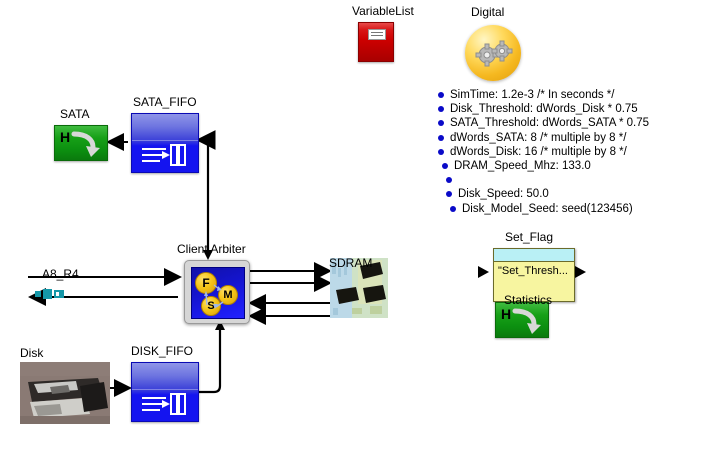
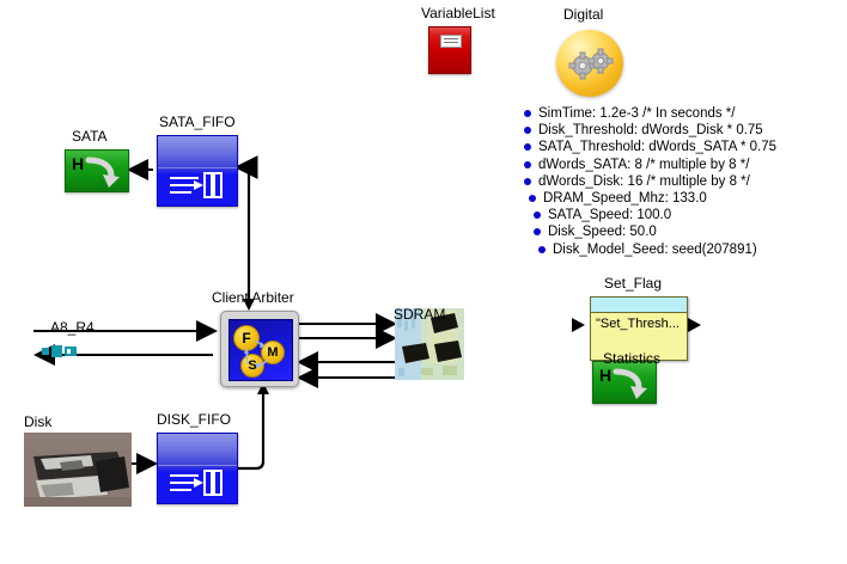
  VariableList
  Digital
  SimTime: 1.2e-3 /* In seconds */
  Disk_Threshold: dWords_Disk * 0.75
  SATA_Threshold: dWords_SATA * 0.75
  dWords_SATA: 8 /* multiple by 8 */
  dWords_Disk: 16 /* multiple by 8 */
  DRAM_Speed_Mhz: 133.0
+ SATA_Speed: 100.0
  Disk_Speed: 50.0
- Disk_Model_Seed: seed(123456)
+ Disk_Model_Seed: seed(207891)
  H
  SATA
  SATA_FIFO
  F
  M
  S
  Client Arbiter
  SDRAM
  Disk
  DISK_FIFO
  A8_R4
  "Set_Thresh...
  Set_Flag
  H
  Statistics
